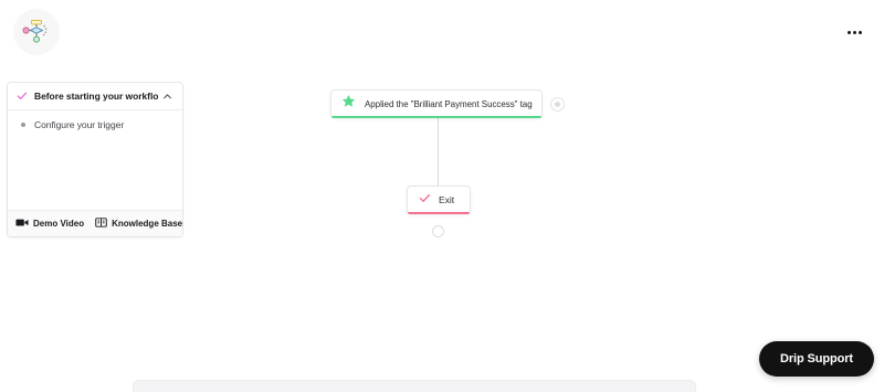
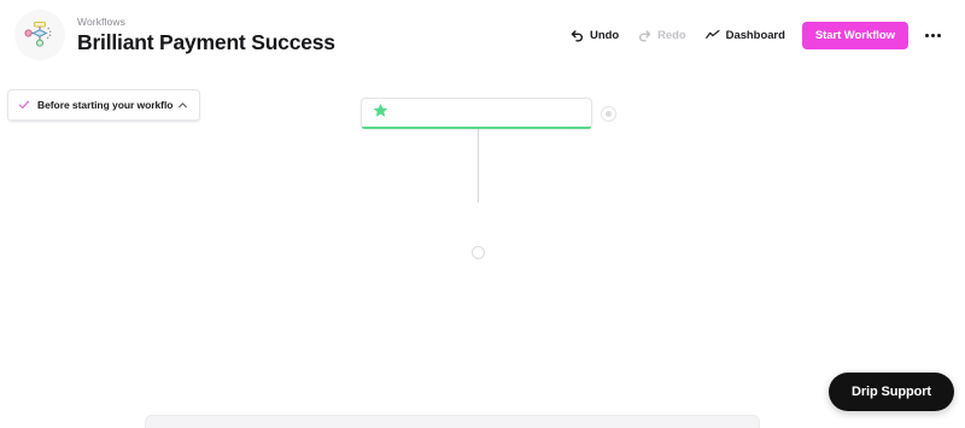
+ Workflows
+ Brilliant Payment Success
+ Undo
+ Redo
+ Dashboard
+ Start Workflow
  Before starting your workflo
- Configure your trigger
- Demo Video
- Knowledge Base
- Applied the "Brilliant Payment Success" tag
- Exit
  Drip Support
